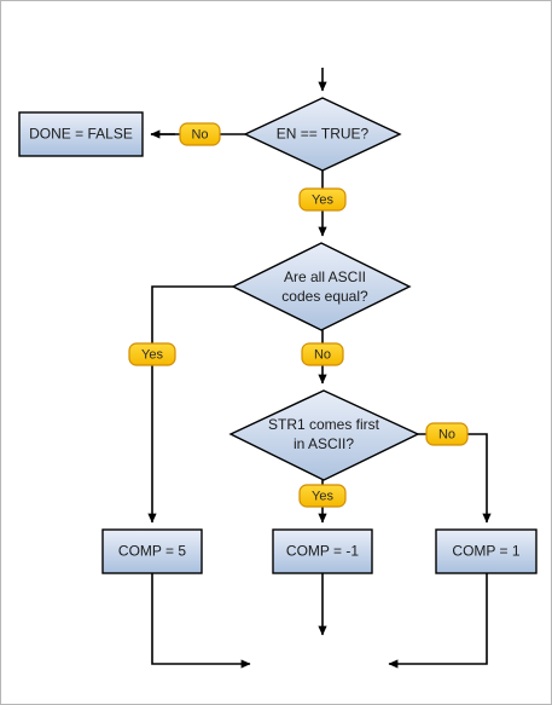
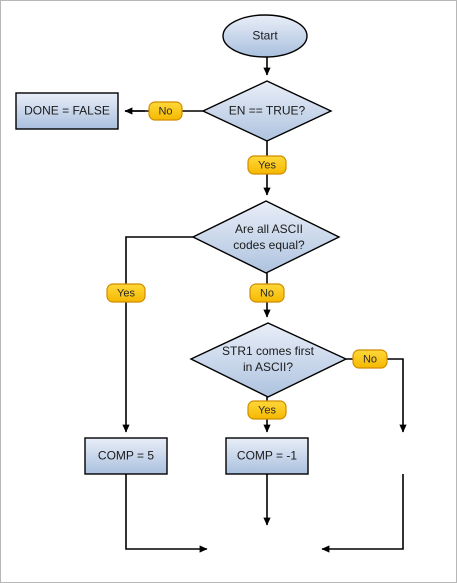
+ Start
  EN == TRUE?
  DONE = FALSE
  Are all ASCII
  codes equal?
  STR1 comes first
  in ASCII?
  COMP = 5
  COMP = -1
- COMP = 1
  No
  Yes
  Yes
  No
  Yes
  No
